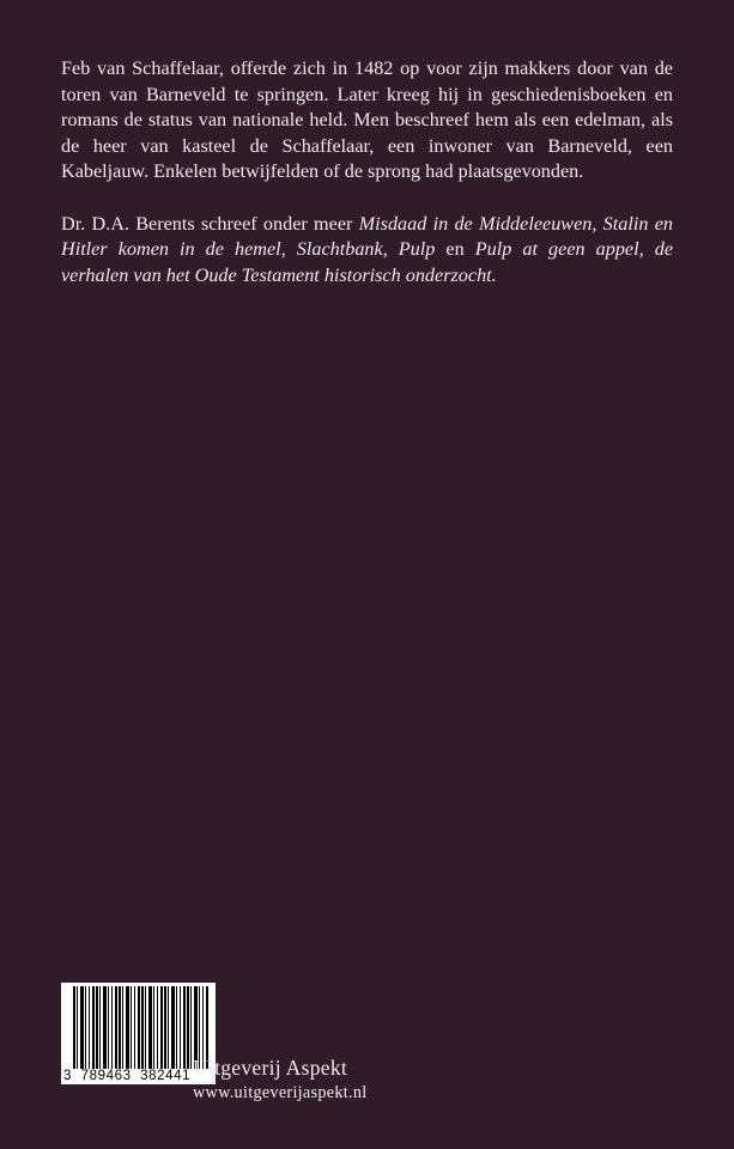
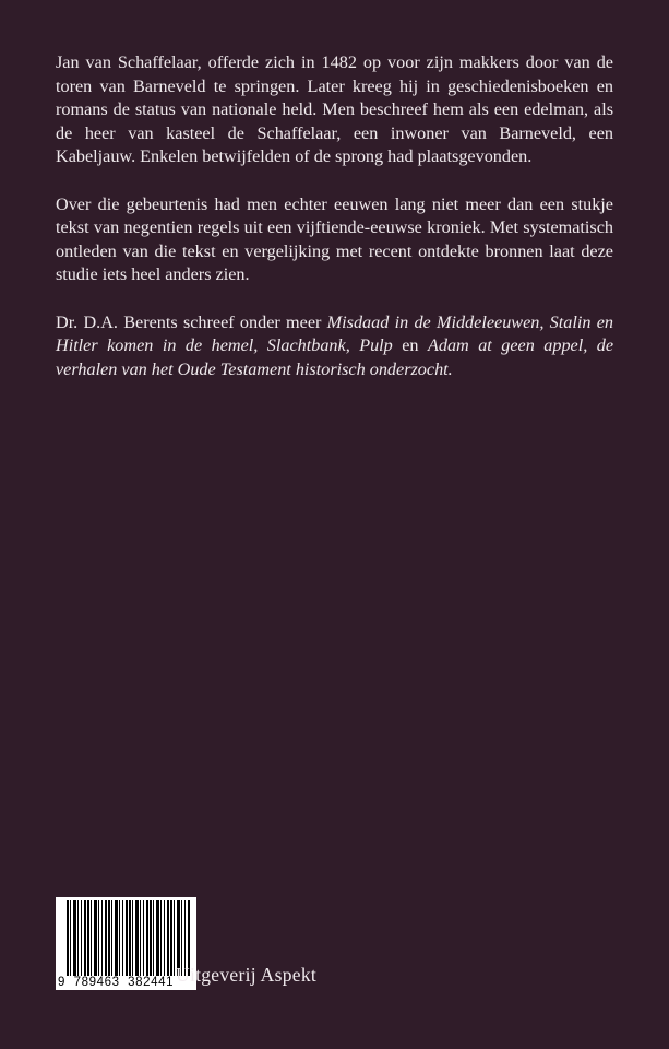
- Feb van Schaffelaar, offerde zich in 1482 op voor zijn makkers door van de toren van Barneveld te springen. Later kreeg hij in geschiedenisboeken en romans de status van nationale held. Men beschreef hem als een edelman, als de heer van kasteel de Schaffelaar, een inwoner van Barneveld, een Kabeljauw. Enkelen betwijfelden of de sprong had plaatsgevonden.
+ Jan van Schaffelaar, offerde zich in 1482 op voor zijn makkers door van de toren van Barneveld te springen. Later kreeg hij in geschiedenisboeken en romans de status van nationale held. Men beschreef hem als een edelman, als de heer van kasteel de Schaffelaar, een inwoner van Barneveld, een Kabeljauw. Enkelen betwijfelden of de sprong had plaatsgevonden.
+ Over die gebeurtenis had men echter eeuwen lang niet meer dan een stukje tekst van negentien regels uit een vijftiende-eeuwse kroniek. Met systematisch ontleden van die tekst en vergelijking met recent ontdekte bronnen laat deze studie iets heel anders zien.
- Dr. D.A. Berents schreef onder meer Misdaad in de Middeleeuwen, Stalin en Hitler komen in de hemel, Slachtbank, Pulp en Pulp at geen appel, de verhalen van het Oude Testament historisch onderzocht.
+ Dr. D.A. Berents schreef onder meer Misdaad in de Middeleeuwen, Stalin en Hitler komen in de hemel, Slachtbank, Pulp en Adam at geen appel, de verhalen van het Oude Testament historisch onderzocht.
- 3 789463 382441
+ 9 789463 382441
  Uitgeverij Aspekt
- www.uitgeverijaspekt.nl
